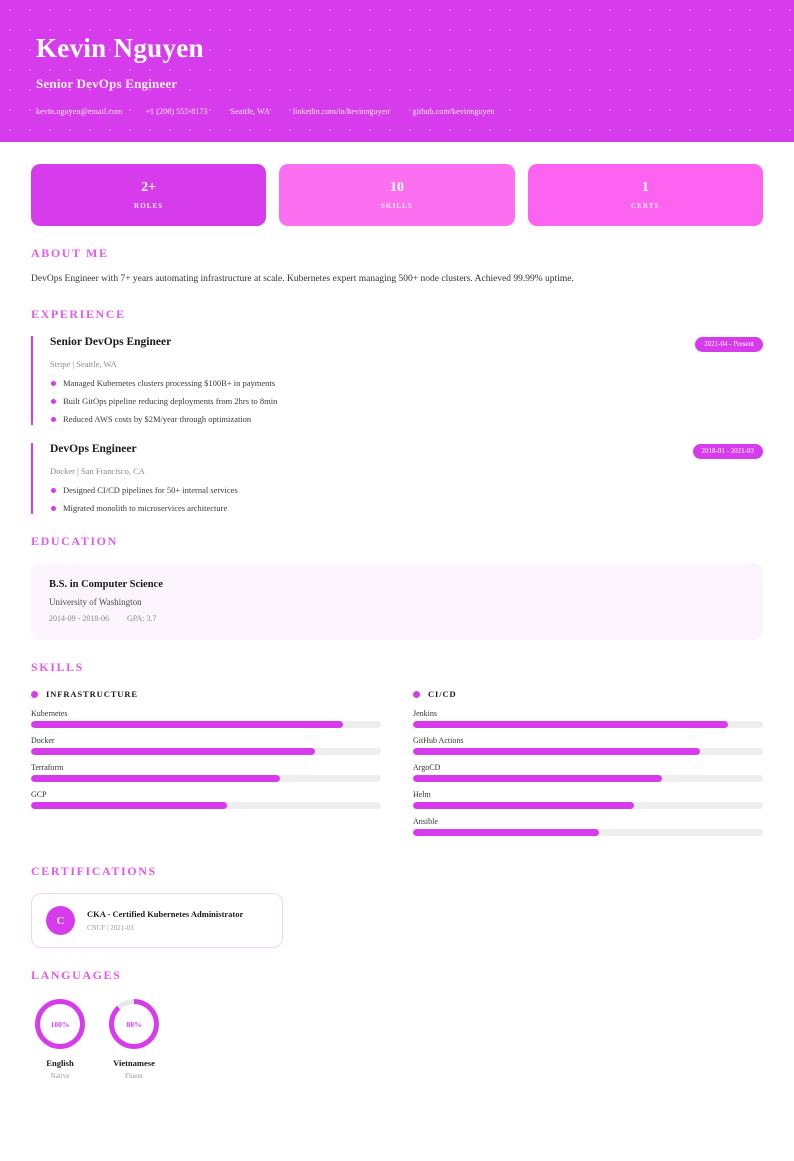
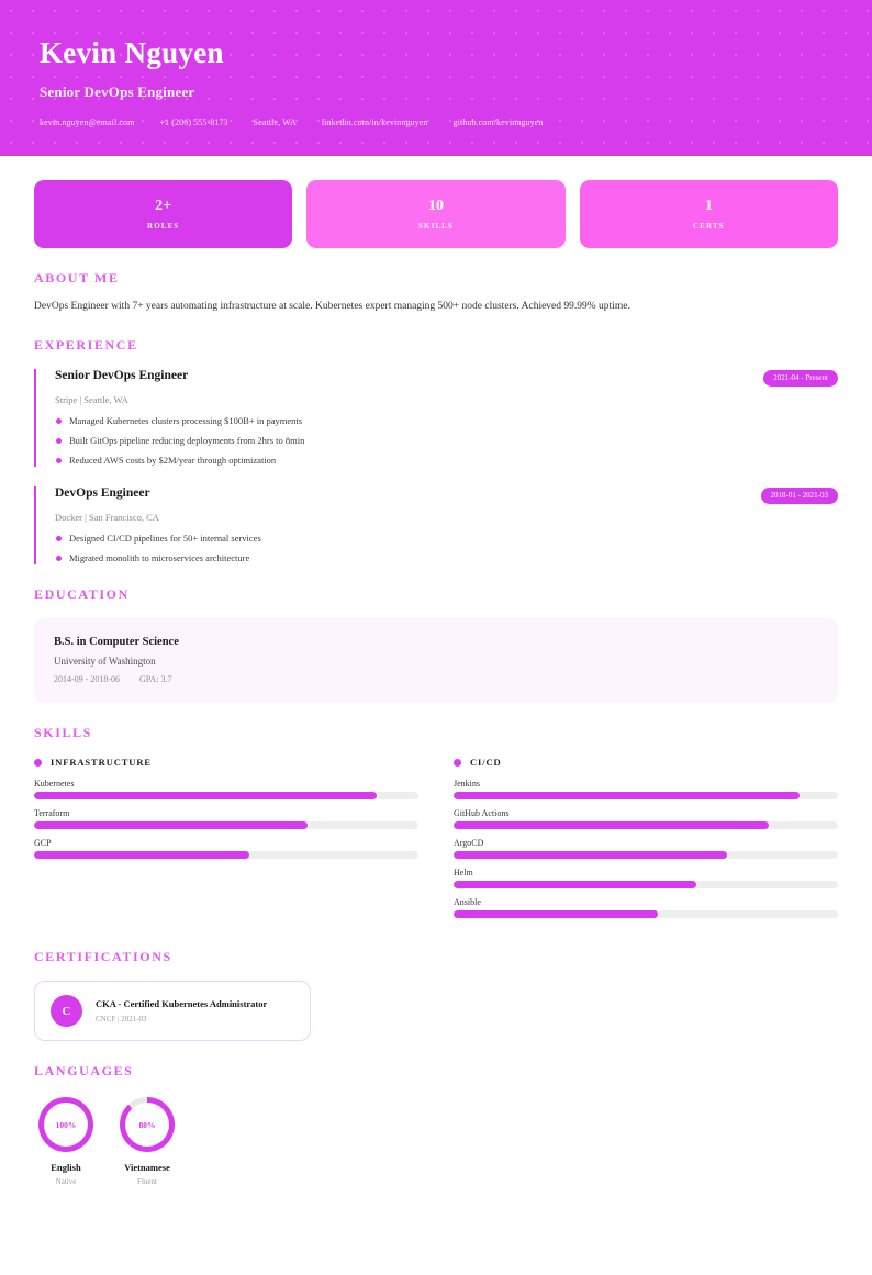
  Kevin Nguyen
  Senior DevOps Engineer
  kevin.nguyen@email.com
  +1 (206) 555-8173
  Seattle, WA
  linkedin.com/in/kevinnguyen
  github.com/kevinnguyen
  2+
  ROLES
  10
  SKILLS
  1
  CERTS
  ABOUT ME
  DevOps Engineer with 7+ years automating infrastructure at scale. Kubernetes expert managing 500+ node clusters. Achieved 99.99% uptime.
  EXPERIENCE
  Senior DevOps Engineer
  2021-04 - Present
  Stripe | Seattle, WA
  Managed Kubernetes clusters processing $100B+ in payments
  Built GitOps pipeline reducing deployments from 2hrs to 8min
  Reduced AWS costs by $2M/year through optimization
  DevOps Engineer
  2018-01 - 2021-03
  Docker | San Francisco, CA
  Designed CI/CD pipelines for 50+ internal services
  Migrated monolith to microservices architecture
  EDUCATION
  B.S. in Computer Science
  University of Washington
  2014-09 - 2018-06 GPA: 3.7
  SKILLS
  INFRASTRUCTURE
  Kubernetes
- Docker
  Terraform
  GCP
  CI/CD
  Jenkins
  GitHub Actions
  ArgoCD
  Helm
  Ansible
  CERTIFICATIONS
  C
  CKA - Certified Kubernetes Administrator
  CNCF | 2021-03
  LANGUAGES
  100%
  English
  Native
  88%
  Vietnamese
  Fluent
